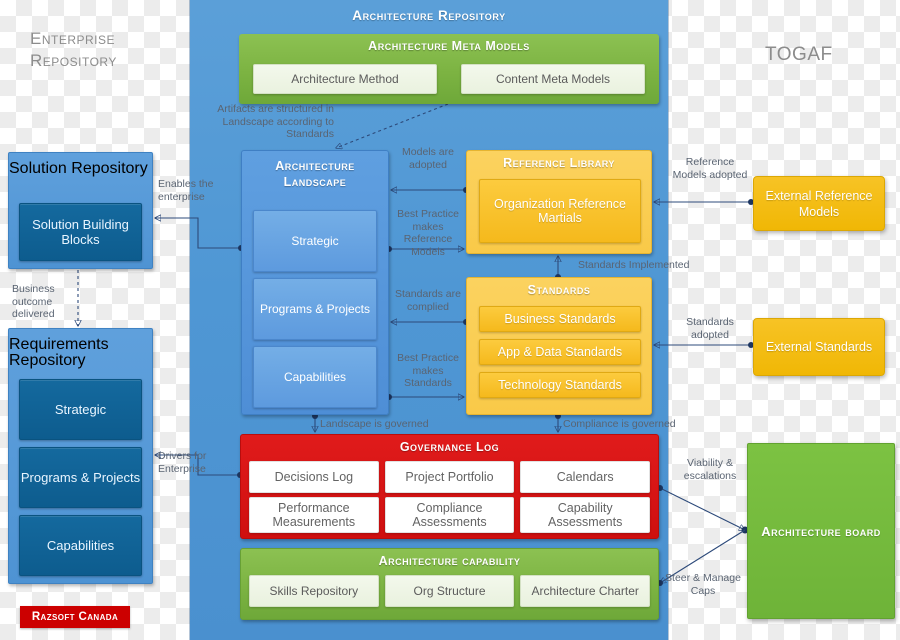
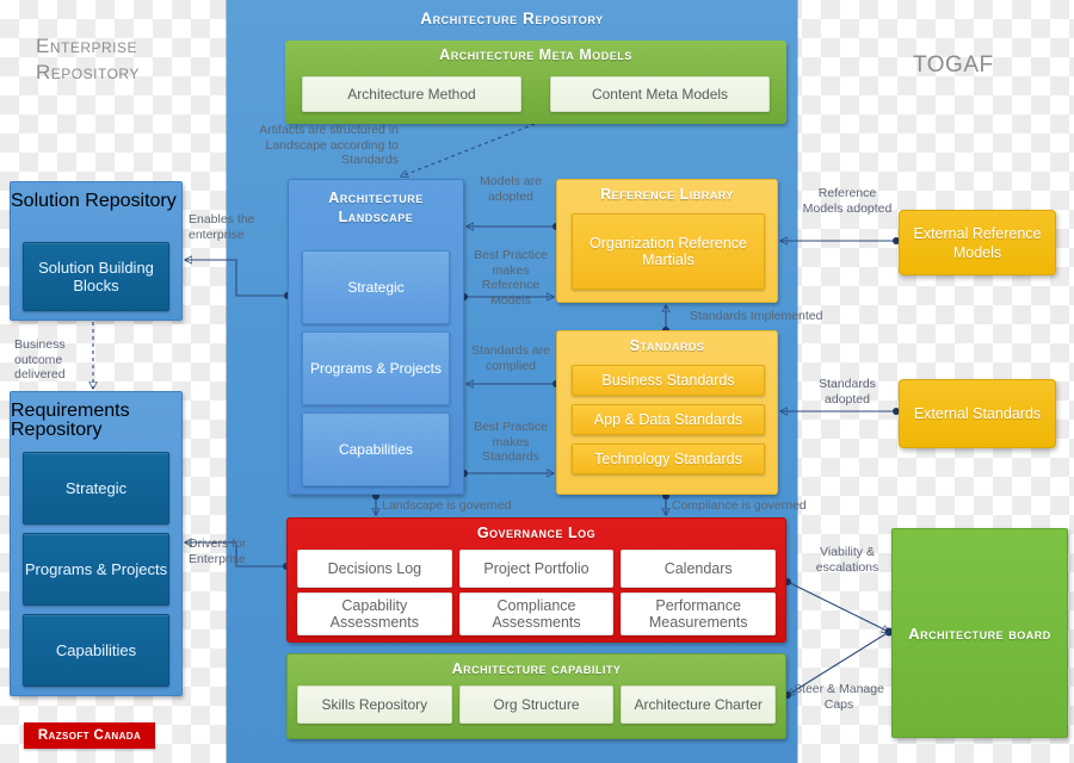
  Enterprise Repository
  TOGAF
  Architecture Repository
  Artifacts are structured in Landscape according to Standards
  Enables the enterprise
  Business outcome delivered
  Drivers for Enterprise
  Models are adopted
  Best Practice makes Reference Models
  Standards are complied
  Best Practice makes Standards
  Reference Models adopted
  Standards Implemented
  Standards adopted
  Landscape is governed
  Compliance is governed
  Viability & escalations
  Steer & Manage Caps
  Architecture Meta Models
  Architecture Method
  Content Meta Models
  Architecture Landscape
  Strategic
  Programs & Projects
  Capabilities
  Reference Library
  Organization Reference Martials
  Standards
  Business Standards
  App & Data Standards
  Technology Standards
  Governance Log
  Decisions Log
  Project Portfolio
  Calendars
- Performance Measurements
+ Capability Assessments
  Compliance Assessments
- Capability Assessments
+ Performance Measurements
  Architecture capability
  Skills Repository
  Org Structure
  Architecture Charter
  Solution Repository
  Solution Building Blocks
  Requirements Repository
  Strategic
  Programs & Projects
  Capabilities
  External Reference Models
  External Standards
  Architecture board
  Razsoft Canada
